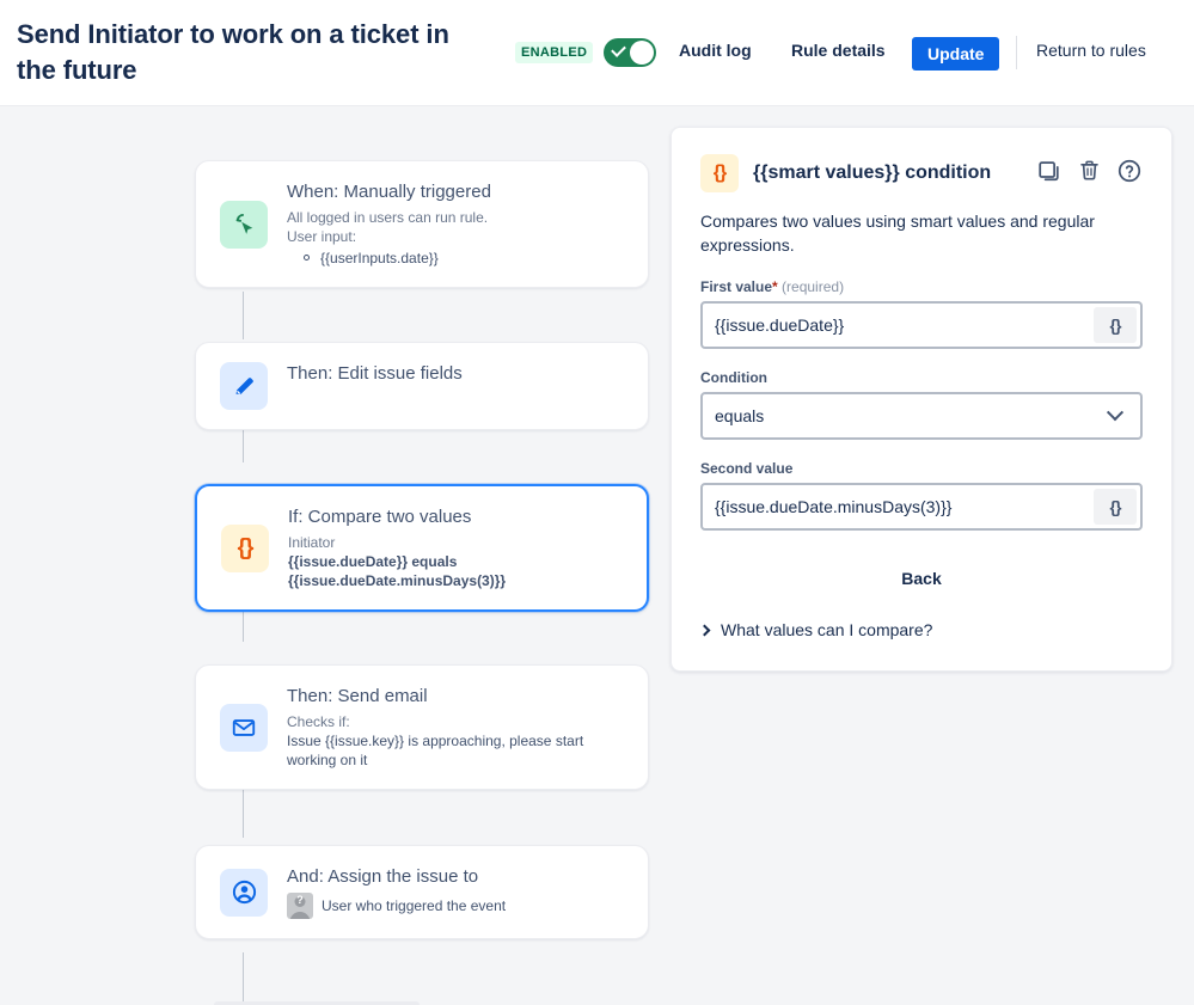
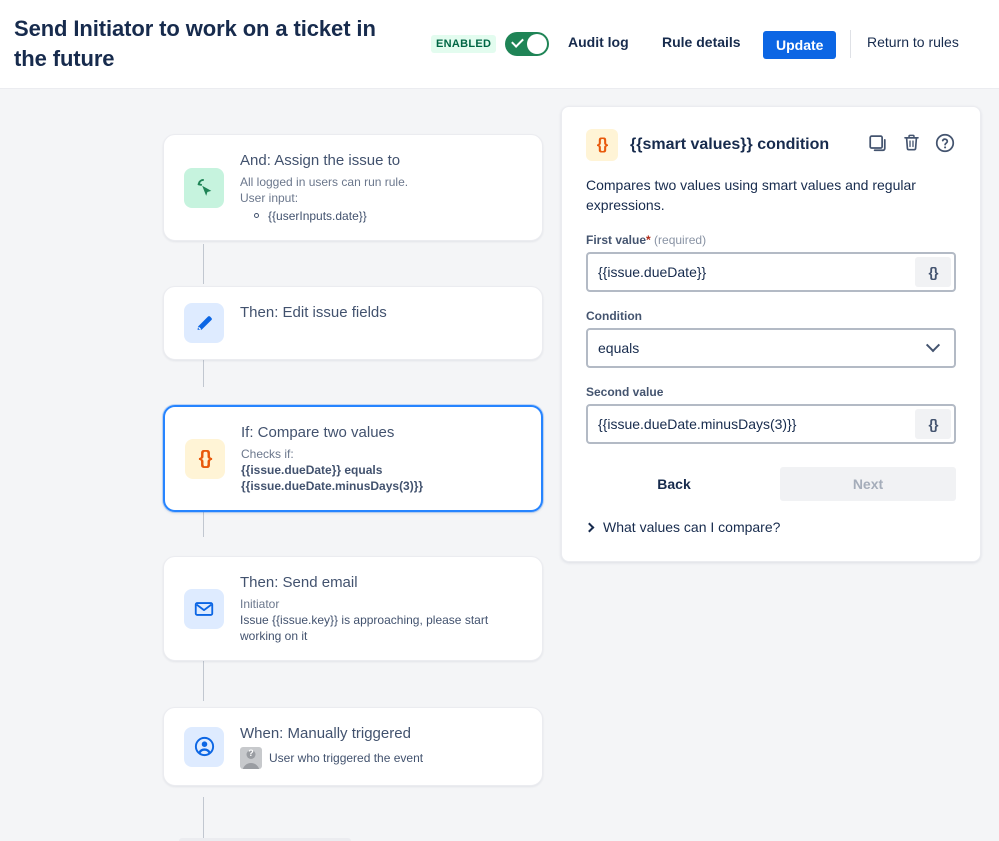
  Send Initiator to work on a ticket in the future
  ENABLED
  Audit log
  Rule details
  Update
  Return to rules
- When: Manually triggered
+ And: Assign the issue to
  All logged in users can run rule.
  User input:
  {{userInputs.date}}
  Then: Edit issue fields
  {}
  If: Compare two values
- Initiator
+ Checks if:
  {{issue.dueDate}} equals
  {{issue.dueDate.minusDays(3)}}
  Then: Send email
- Checks if:
+ Initiator
  Issue {{issue.key}} is approaching, please start working on it
- And: Assign the issue to
+ When: Manually triggered
  ?
  User who triggered the event
  {}
  {{smart values}} condition
  Compares two values using smart values and regular expressions.
  First value* (required)
  {{issue.dueDate}}
  {}
  Condition
  equals
  Second value
  {{issue.dueDate.minusDays(3)}}
  {}
  Back
+ Next
  What values can I compare?
